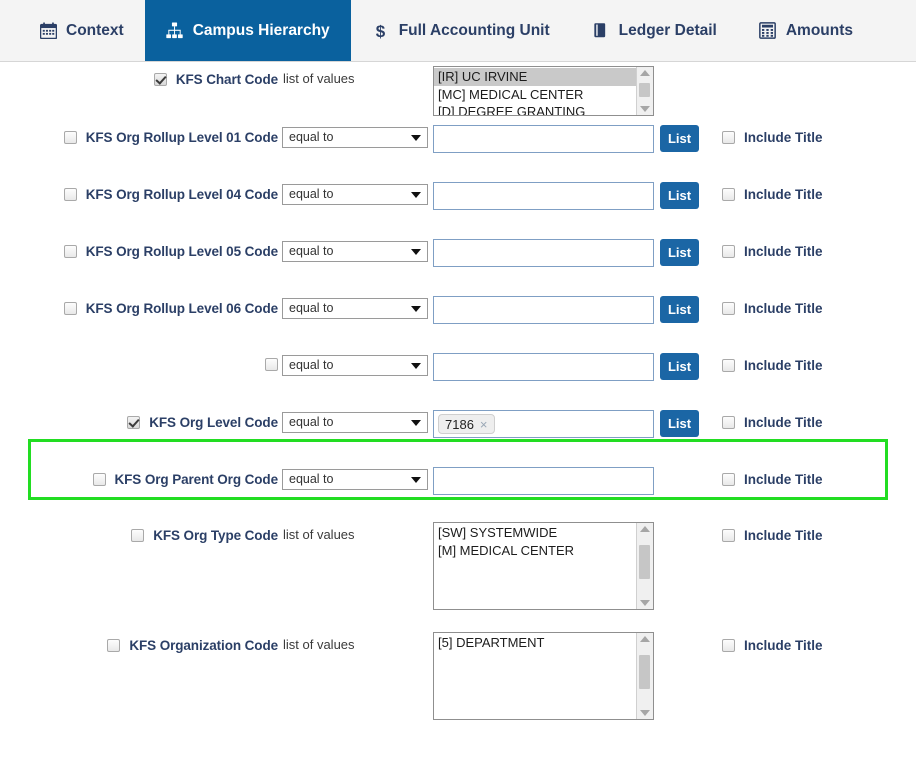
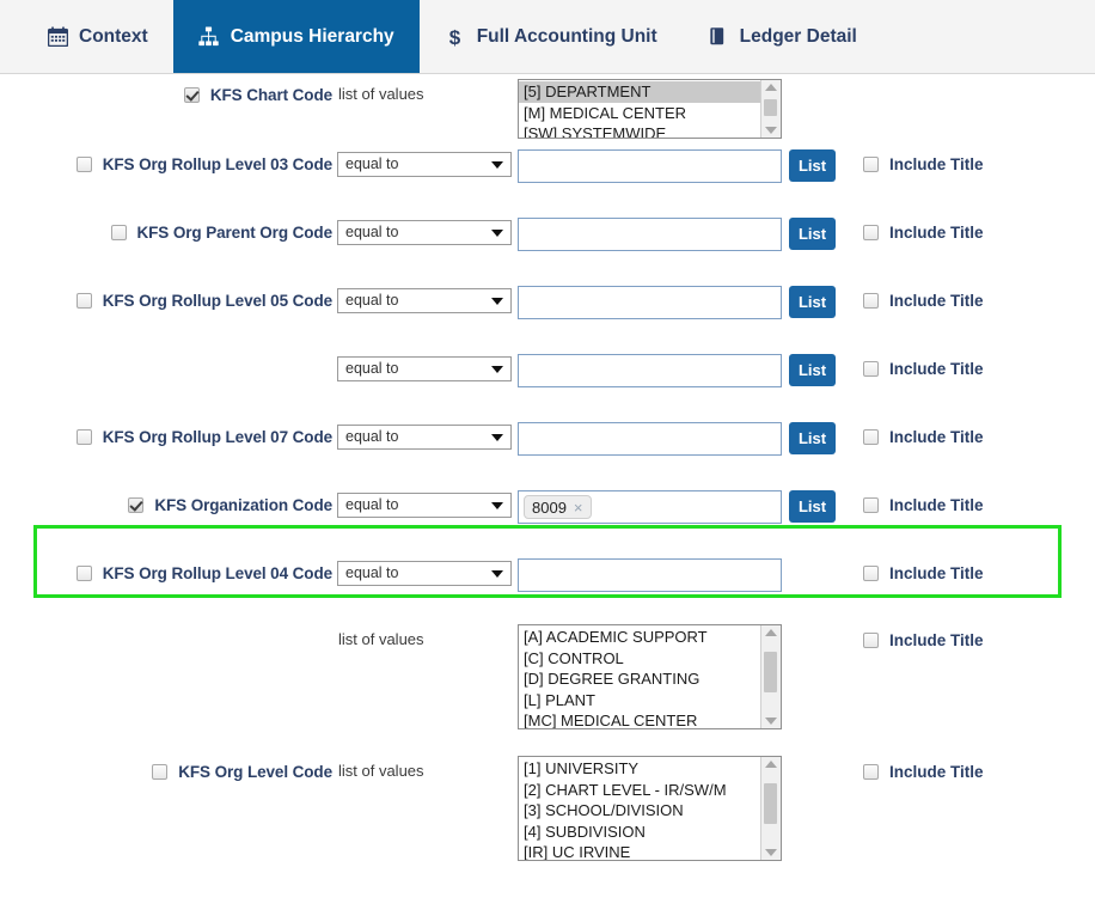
  Context
  Campus Hierarchy
  $
  Full Accounting Unit
  Ledger Detail
- Amounts
  KFS Chart Code
  list of values
- [IR] UC IRVINE
+ [5] DEPARTMENT
- [MC] MEDICAL CENTER
+ [M] MEDICAL CENTER
- [D] DEGREE GRANTING
+ [SW] SYSTEMWIDE
- KFS Org Rollup Level 01 Code
+ KFS Org Rollup Level 03 Code
  equal to
  List
  Include Title
- KFS Org Rollup Level 04 Code
+ KFS Org Parent Org Code
  equal to
  List
  Include Title
  KFS Org Rollup Level 05 Code
  equal to
  List
  Include Title
- KFS Org Rollup Level 06 Code
  equal to
  List
  Include Title
+ KFS Org Rollup Level 07 Code
  equal to
  List
  Include Title
- KFS Org Level Code
+ KFS Organization Code
  equal to
- 7186
+ 8009
  ×
  List
  Include Title
- KFS Org Parent Org Code
+ KFS Org Rollup Level 04 Code
  equal to
  Include Title
- KFS Org Type Code
  list of values
+ [A] ACADEMIC SUPPORT
+ [C] CONTROL
- [SW] SYSTEMWIDE
+ [D] DEGREE GRANTING
+ [L] PLANT
- [M] MEDICAL CENTER
+ [MC] MEDICAL CENTER
  Include Title
- KFS Organization Code
+ KFS Org Level Code
  list of values
+ [1] UNIVERSITY
+ [2] CHART LEVEL - IR/SW/M
+ [3] SCHOOL/DIVISION
+ [4] SUBDIVISION
- [5] DEPARTMENT
+ [IR] UC IRVINE
  Include Title
